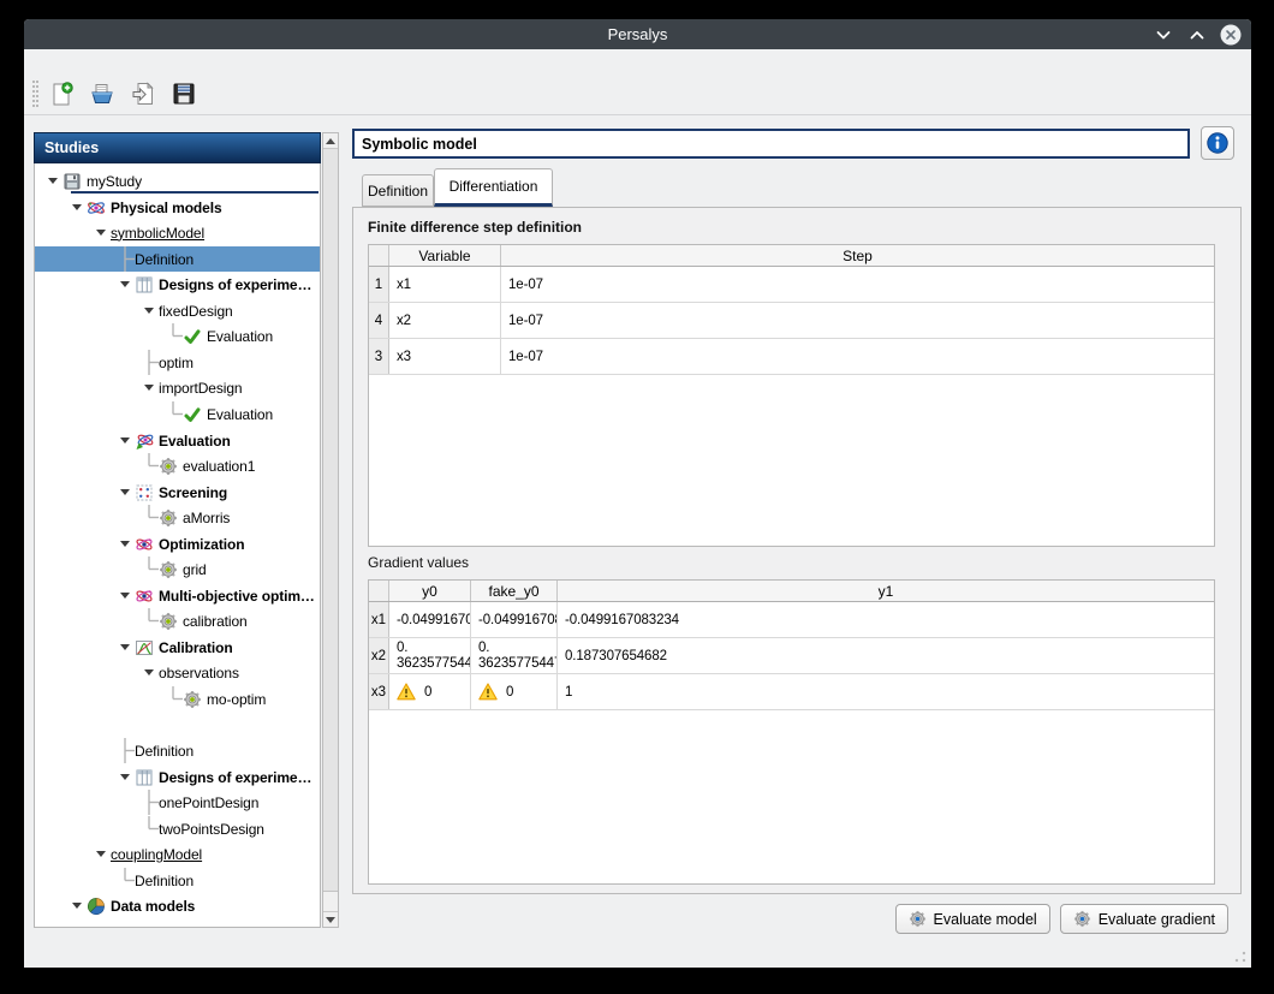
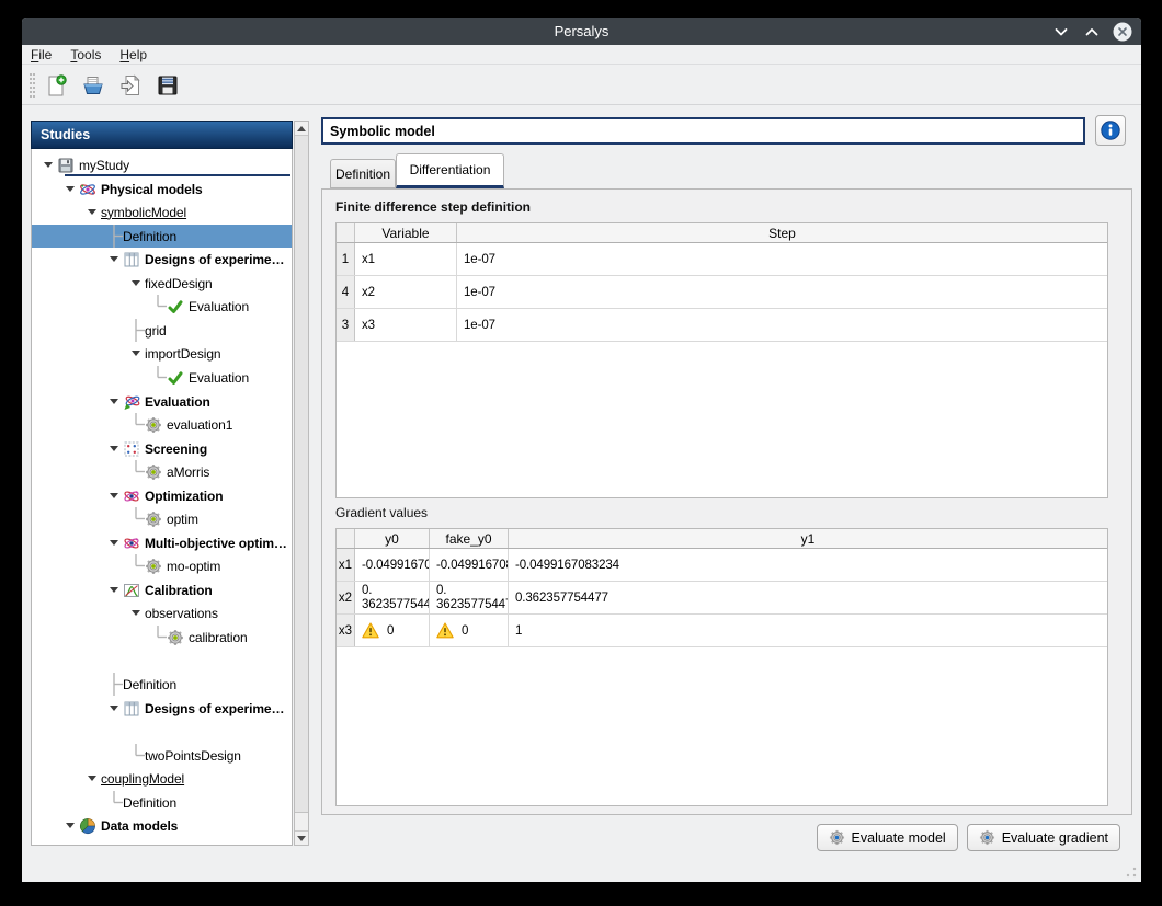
  Persalys
+ File
+ Tools
+ Help
  Studies
  myStudy
  Physical models
  symbolicModel
  Definition
  Designs of experime…
  fixedDesign
  Evaluation
- optim
+ grid
  importDesign
  Evaluation
  Evaluation
  evaluation1
  Screening
  aMorris
  Optimization
- grid
+ optim
  Multi-objective optim…
- calibration
+ mo-optim
  Calibration
  observations
- mo-optim
+ calibration
  Definition
  Designs of experime…
- onePointDesign
  twoPointsDesign
  couplingModel
  Definition
  Data models
  Symbolic model
  Definition
  Differentiation
  Finite difference step definition
  Variable
  Step
  1
  x1
  1e-07
  4
  x2
  1e-07
  3
  x3
  1e-07
  Gradient values
  y0
  fake_y0
  y1
  x1
  -0.04991670
  -0.04991670
  -0.0499167083234
  x2
  0.
  3623577544
  0.
  3623577544
- 0.187307654682
+ 0.362357754477
  x3
  0
  0
  1
  Evaluate model
  Evaluate gradient
